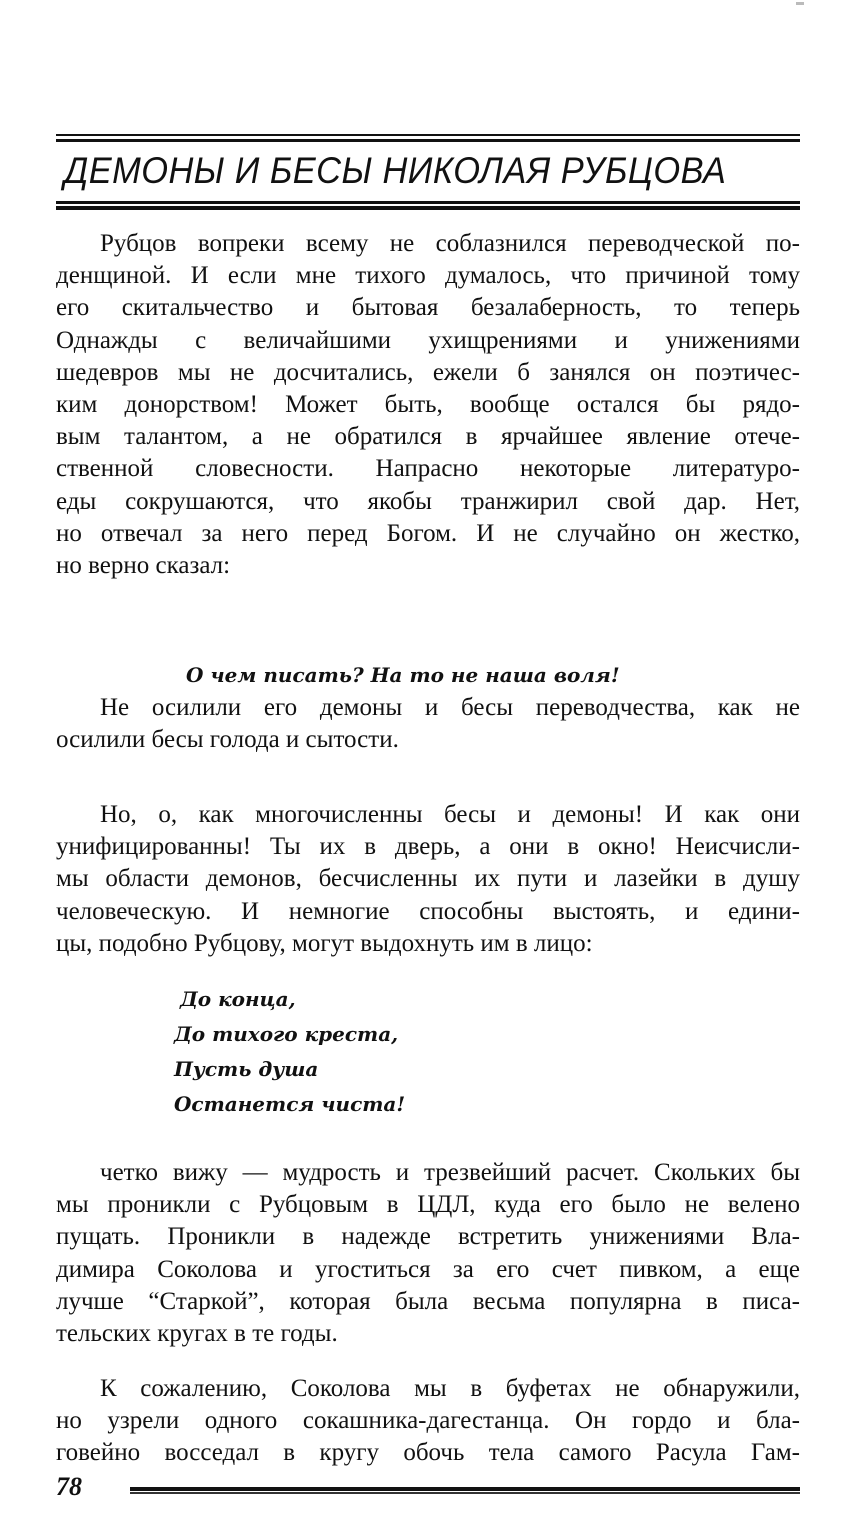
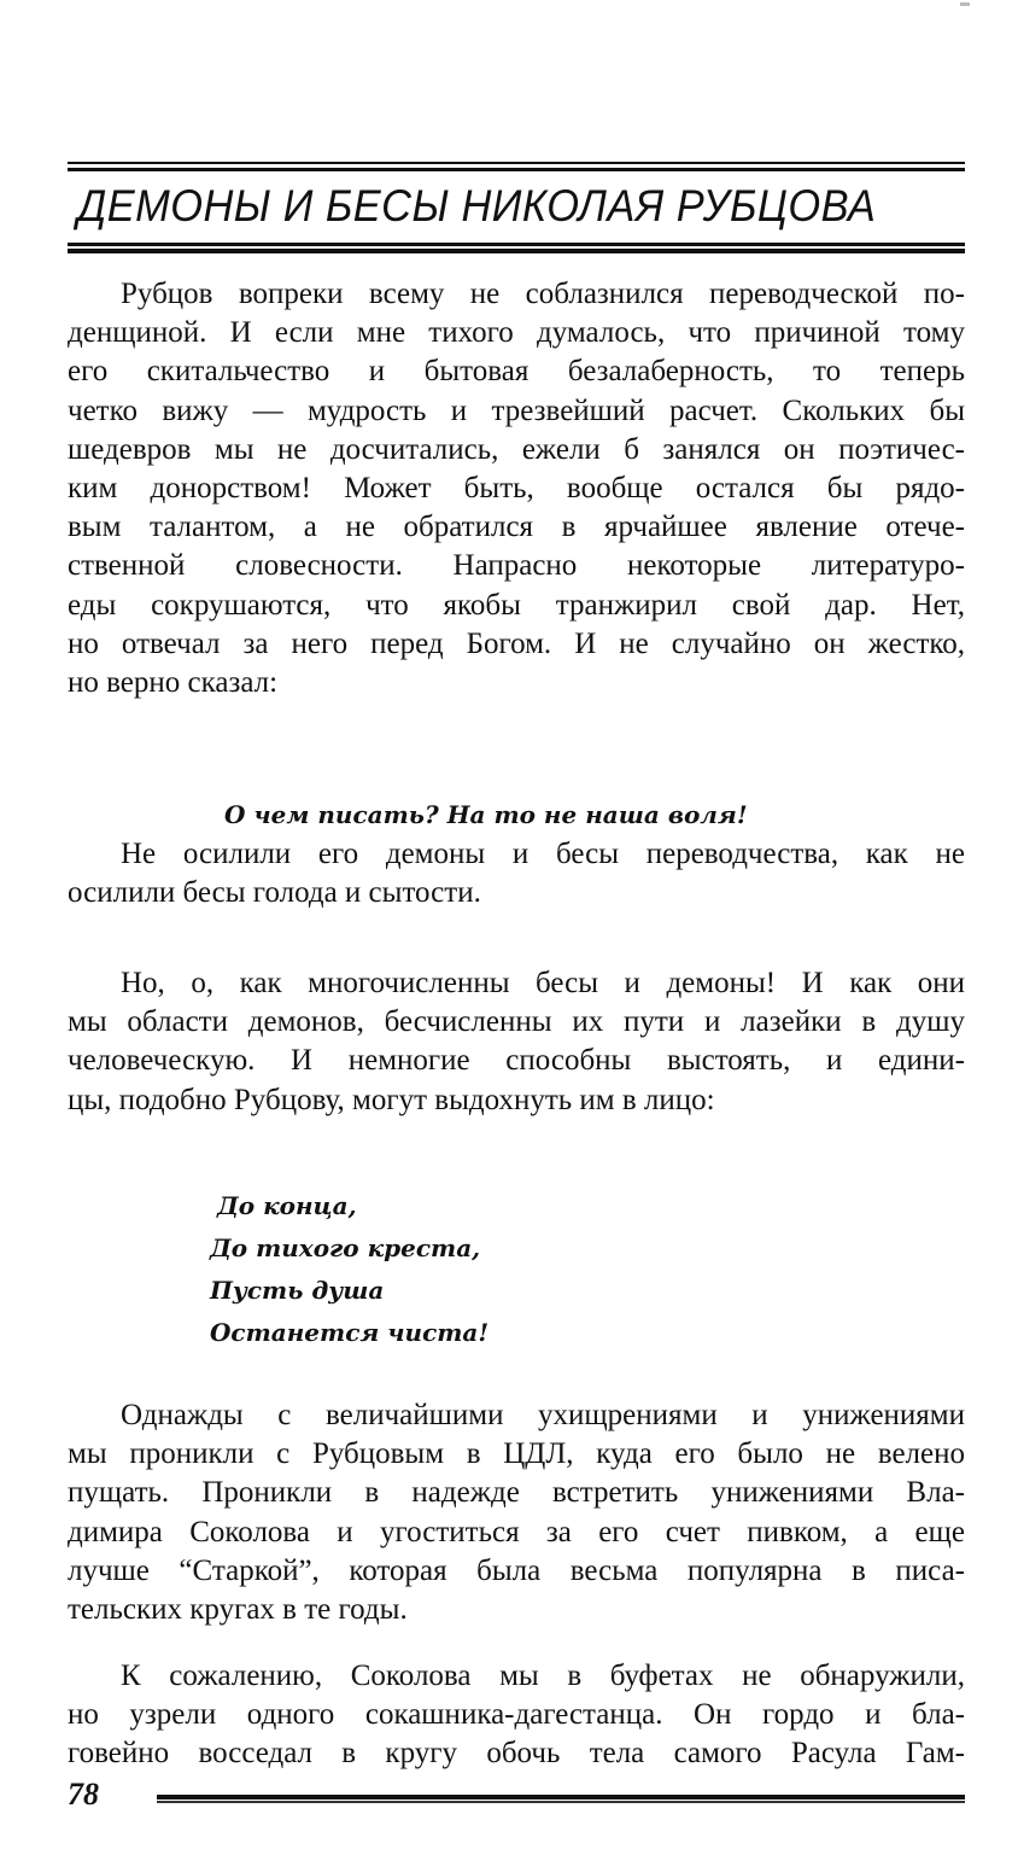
  ДЕМОНЫ И БЕСЫ НИКОЛАЯ РУБЦОВА
  Рубцов вопреки всему не соблазнился переводческой по-
  денщиной. И если мне тихого думалось, что причиной тому
  его скитальчество и бытовая безалаберность, то теперь
- Однажды с величайшими ухищрениями и унижениями
+ четко вижу — мудрость и трезвейший расчет. Скольких бы
  шедевров мы не досчитались, ежели б занялся он поэтичес-
  ким донорством! Может быть, вообще остался бы рядо-
  вым талантом, а не обратился в ярчайшее явление отече-
  ственной словесности. Напрасно некоторые литературо-
  еды сокрушаются, что якобы транжирил свой дар. Нет,
  но отвечал за него перед Богом. И не случайно он жестко,
  но верно сказал:
  О чем писать? На то не наша воля!
  Не осилили его демоны и бесы переводчества, как не
  осилили бесы голода и сытости.
  Но, о, как многочисленны бесы и демоны! И как они
- унифицированны! Ты их в дверь, а они в окно! Неисчисли-
  мы области демонов, бесчисленны их пути и лазейки в душу
  человеческую. И немногие способны выстоять, и едини-
  цы, подобно Рубцову, могут выдохнуть им в лицо:
  До конца,
  До тихого креста,
  Пусть душа
  Останется чиста!
- четко вижу — мудрость и трезвейший расчет. Скольких бы
+ Однажды с величайшими ухищрениями и унижениями
  мы проникли с Рубцовым в ЦДЛ, куда его было не велено
  пущать. Проникли в надежде встретить унижениями Вла-
  димира Соколова и угоститься за его счет пивком, а еще
  лучше “Старкой”, которая была весьма популярна в писа-
  тельских кругах в те годы.
  К сожалению, Соколова мы в буфетах не обнаружили,
  но узрели одного сокашника-дагестанца. Он гордо и бла-
  говейно восседал в кругу обочь тела самого Расула Гам-
  78
